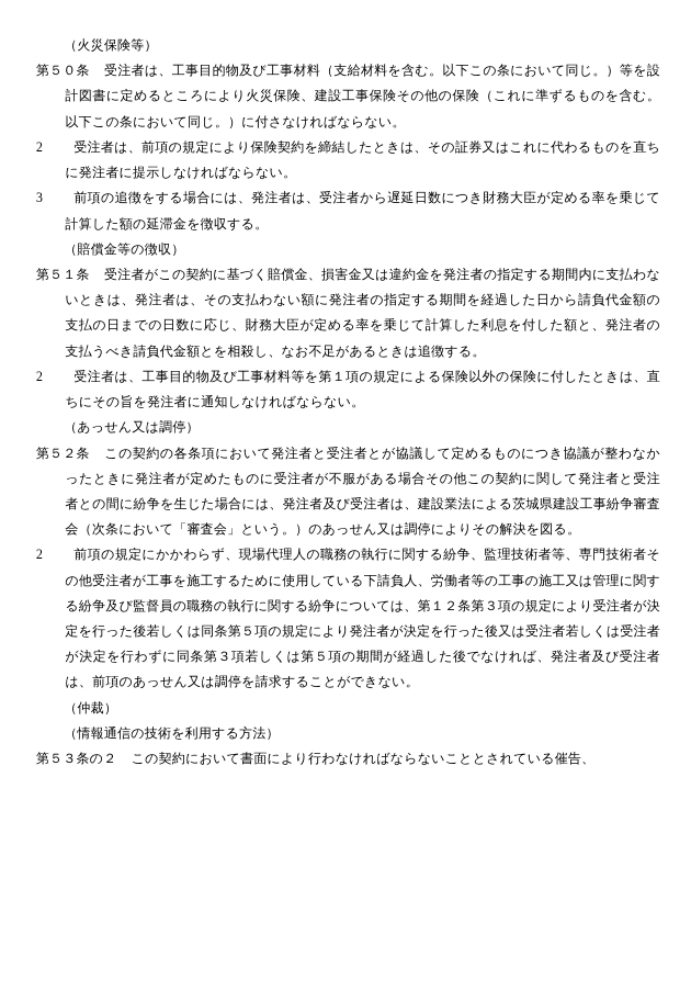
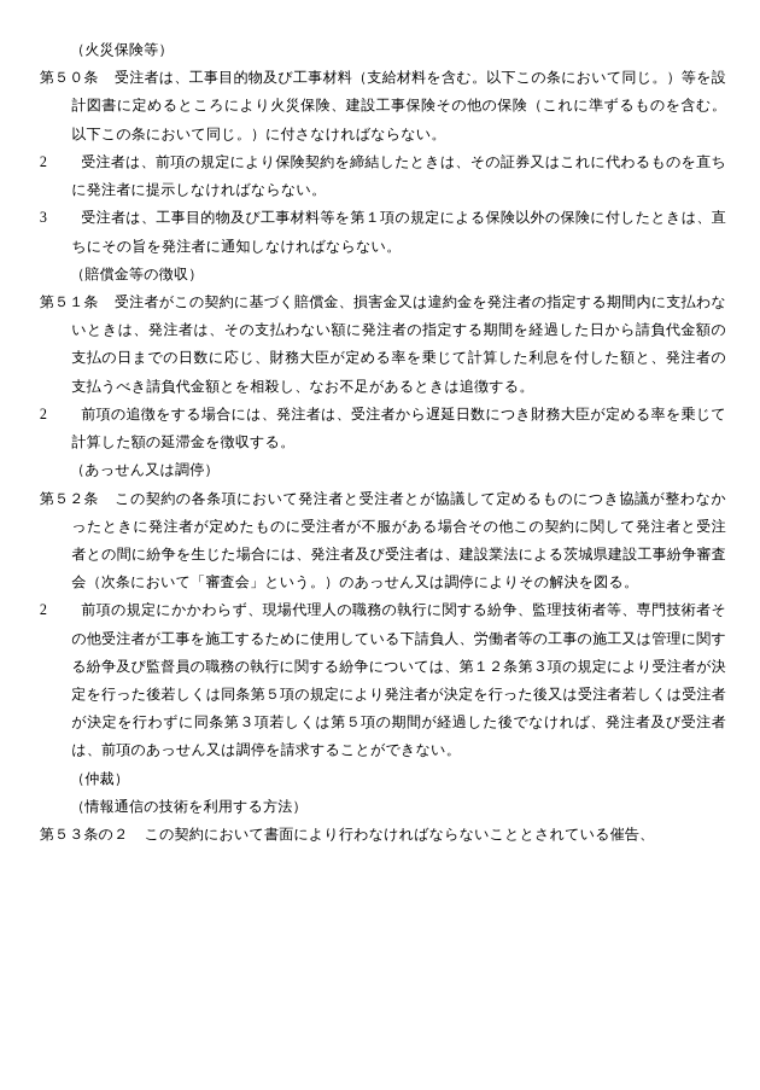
  （火災保険等）
  第５０条 受注者は、工事目的物及び工事材料（支給材料を含む。以下この条において同じ。）等を設計図書に定めるところにより火災保険、建設工事保険その他の保険（これに準ずるものを含む。以下この条において同じ。）に付さなければならない。
  2 受注者は、前項の規定により保険契約を締結したときは、その証券又はこれに代わるものを直ちに発注者に提示しなければならない。
- 3 前項の追徴をする場合には、発注者は、受注者から遅延日数につき財務大臣が定める率を乗じて計算した額の延滞金を徴収する。
+ 3 受注者は、工事目的物及び工事材料等を第１項の規定による保険以外の保険に付したときは、直ちにその旨を発注者に通知しなければならない。
  （賠償金等の徴収）
  第５１条 受注者がこの契約に基づく賠償金、損害金又は違約金を発注者の指定する期間内に支払わないときは、発注者は、その支払わない額に発注者の指定する期間を経過した日から請負代金額の支払の日までの日数に応じ、財務大臣が定める率を乗じて計算した利息を付した額と、発注者の支払うべき請負代金額とを相殺し、なお不足があるときは追徴する。
- 2 受注者は、工事目的物及び工事材料等を第１項の規定による保険以外の保険に付したときは、直ちにその旨を発注者に通知しなければならない。
+ 2 前項の追徴をする場合には、発注者は、受注者から遅延日数につき財務大臣が定める率を乗じて計算した額の延滞金を徴収する。
  （あっせん又は調停）
  第５２条 この契約の各条項において発注者と受注者とが協議して定めるものにつき協議が整わなかったときに発注者が定めたものに受注者が不服がある場合その他この契約に関して発注者と受注者との間に紛争を生じた場合には、発注者及び受注者は、建設業法による茨城県建設工事紛争審査会（次条において「審査会」という。）のあっせん又は調停によりその解決を図る。
  2 前項の規定にかかわらず、現場代理人の職務の執行に関する紛争、監理技術者等、専門技術者その他受注者が工事を施工するために使用している下請負人、労働者等の工事の施工又は管理に関する紛争及び監督員の職務の執行に関する紛争については、第１２条第３項の規定により受注者が決定を行った後若しくは同条第５項の規定により発注者が決定を行った後又は受注者若しくは受注者が決定を行わずに同条第３項若しくは第５項の期間が経過した後でなければ、発注者及び受注者は、前項のあっせん又は調停を請求することができない。
  （仲裁）
  （情報通信の技術を利用する方法）
  第５３条の２ この契約において書面により行わなければならないこととされている催告、
